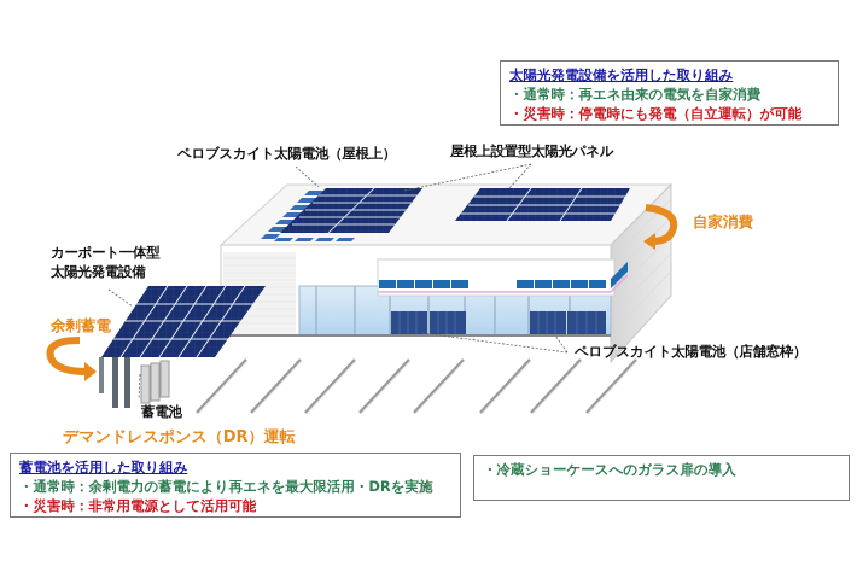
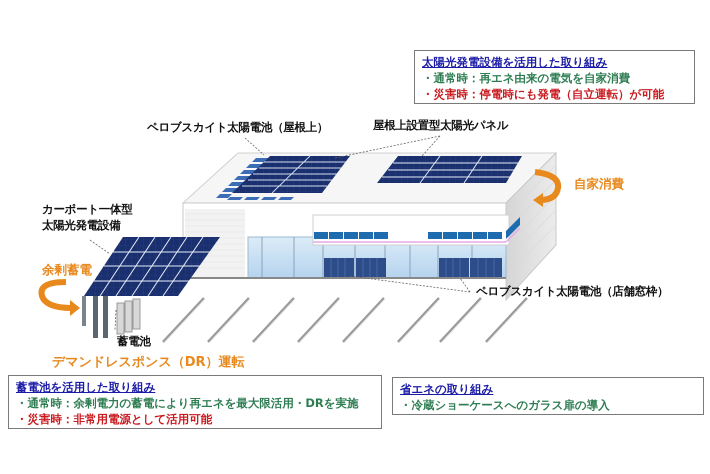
  ペロブスカイト太陽電池（屋根上）
  屋根上設置型太陽光パネル
  カーポート一体型
  太陽光発電設備
  ペロブスカイト太陽電池（店舗窓枠）
  蓄電池
  自家消費
  余剰蓄電
  デマンドレスポンス（DR）運転
  太陽光発電設備を活用した取り組み
  ・通常時：再エネ由来の電気を自家消費
  ・災害時：停電時にも発電（自立運転）が可能
  蓄電池を活用した取り組み
  ・通常時：余剰電力の蓄電により再エネを最大限活用・DRを実施
  ・災害時：非常用電源として活用可能
+ 省エネの取り組み
  ・冷蔵ショーケースへのガラス扉の導入
